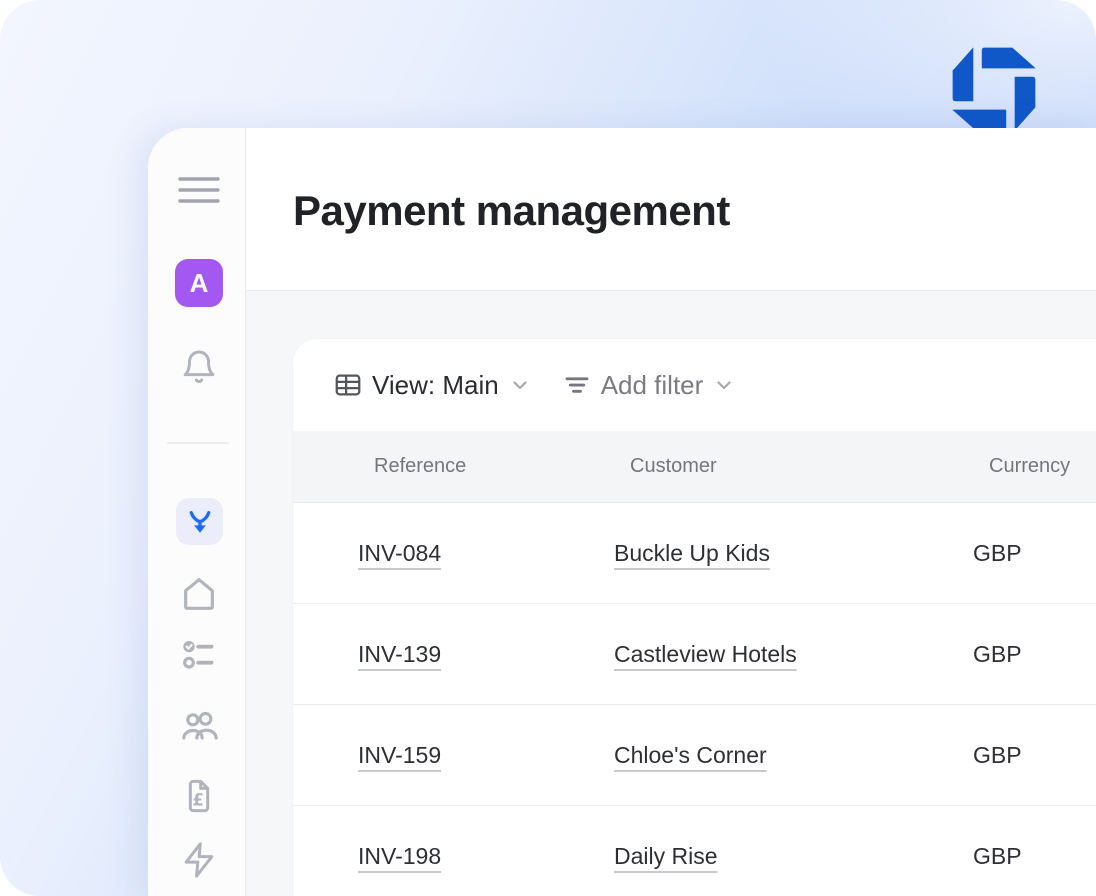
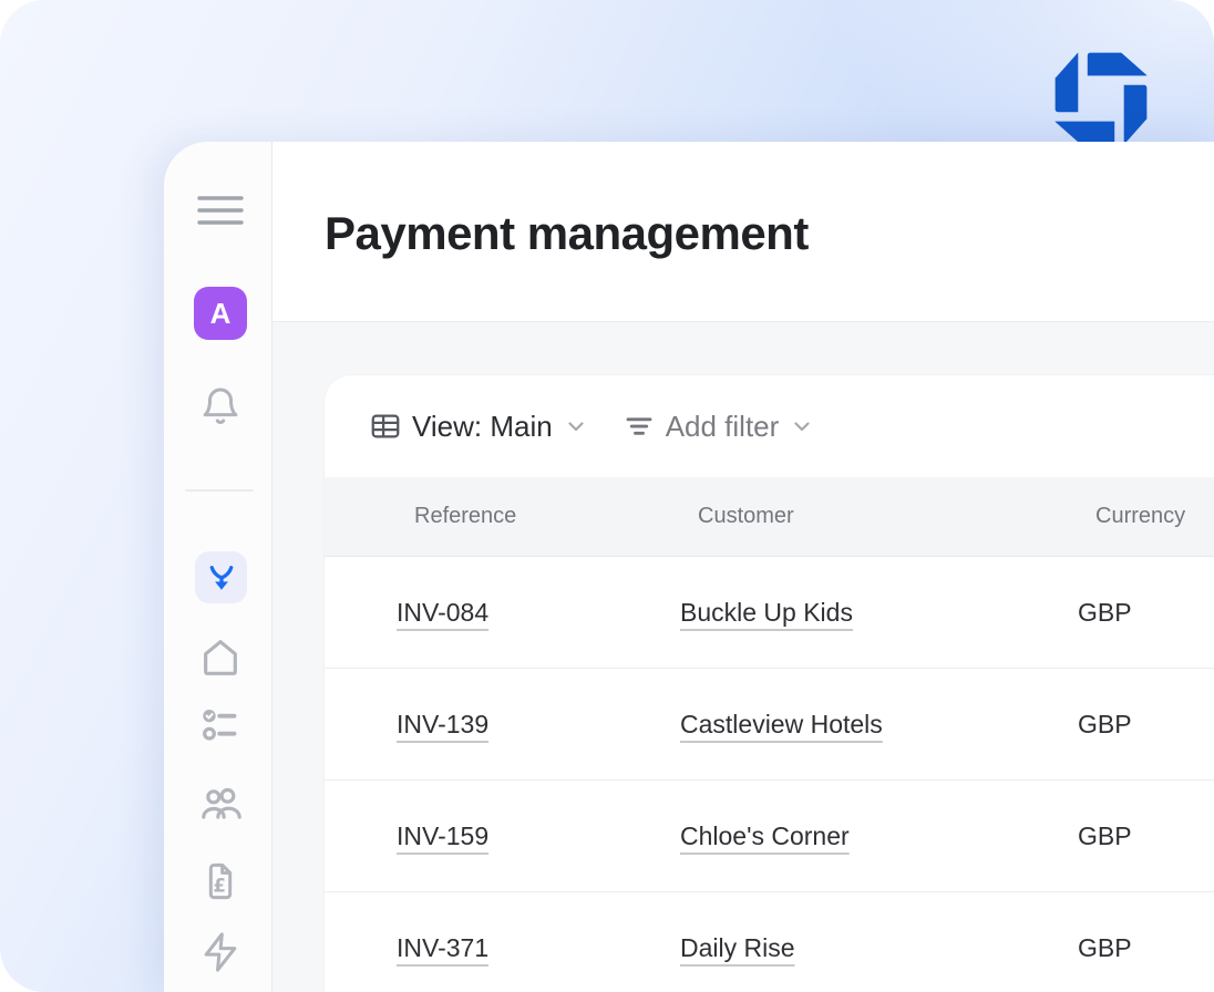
  A
  £
  Payment management
  View: Main
  Add filter
  Reference
  Customer
  Currency
  INV-084
  Buckle Up Kids
  GBP
  INV-139
  Castleview Hotels
  GBP
  INV-159
  Chloe's Corner
  GBP
- INV-198
+ INV-371
  Daily Rise
  GBP
